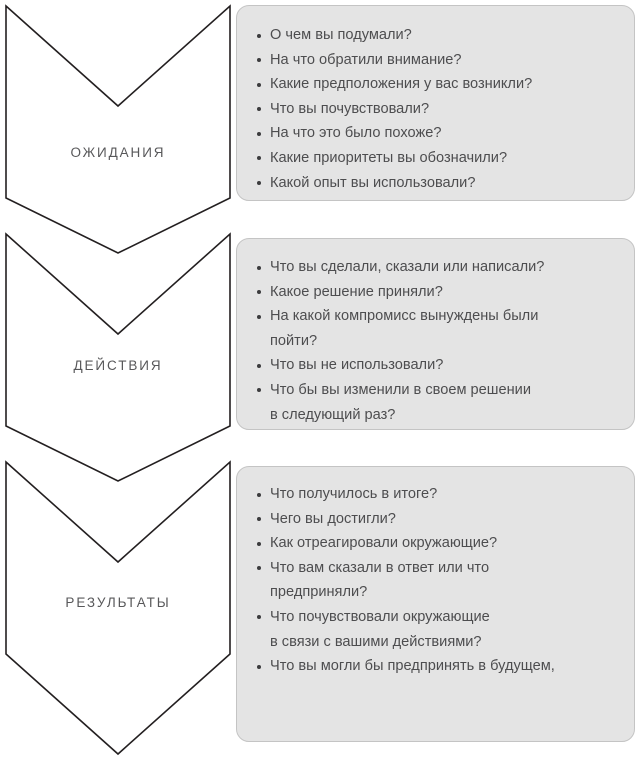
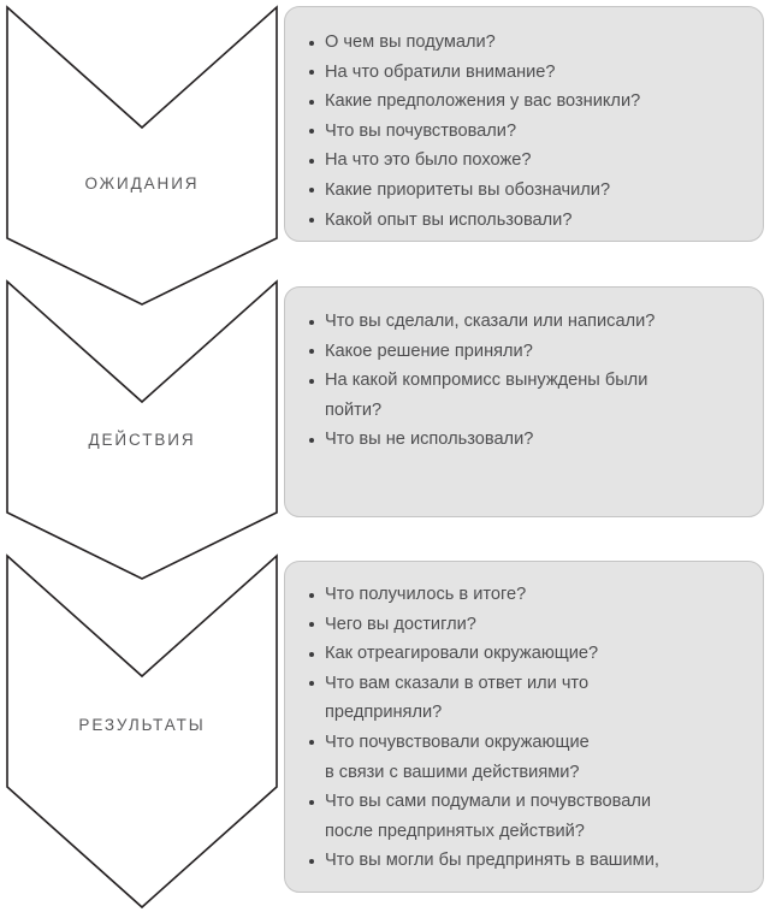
  ОЖИДАНИЯ
  ДЕЙСТВИЯ
  РЕЗУЛЬТАТЫ
  О чем вы подумали?
  На что обратили внимание?
  Какие предположения у вас возникли?
  Что вы почувствовали?
  На что это было похоже?
  Какие приоритеты вы обозначили?
  Какой опыт вы использовали?
  Что вы сделали, сказали или написали?
  Какое решение приняли?
  На какой компромисс вынуждены были
  пойти?
  Что вы не использовали?
- Что бы вы изменили в своем решении
- в следующий раз?
  Что получилось в итоге?
  Чего вы достигли?
  Как отреагировали окружающие?
  Что вам сказали в ответ или что
  предприняли?
  Что почувствовали окружающие
  в связи с вашими действиями?
+ Что вы сами подумали и почувствовали
+ после предпринятых действий?
- Что вы могли бы предпринять в будущем,
+ Что вы могли бы предпринять в вашими,
